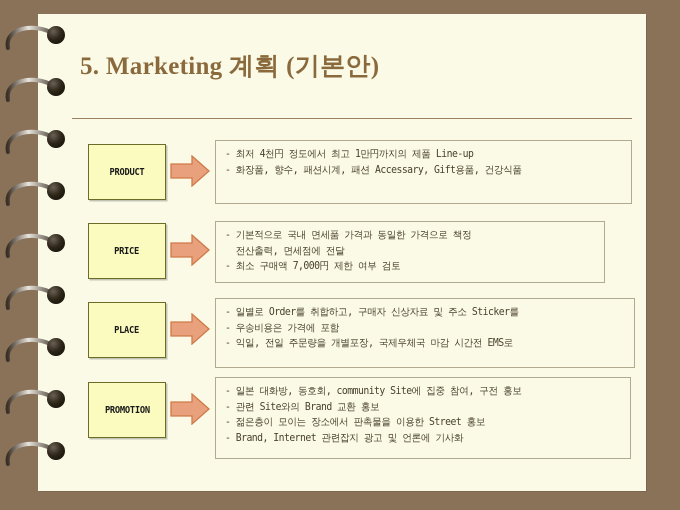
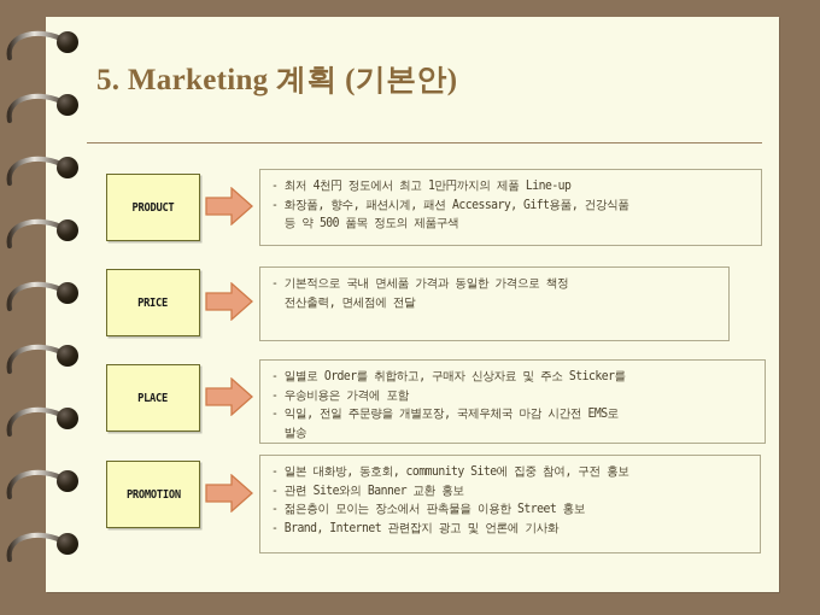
  5. Marketing 계획 (기본안)
  PRODUCT
  - 최저 4천円 정도에서 최고 1만円까지의 제품 Line-up
  - 화장품, 향수, 패션시계, 패션 Accessary, Gift용품, 건강식품
+ 등 약 500 품목 정도의 제품구색
  PRICE
  - 기본적으로 국내 면세품 가격과 동일한 가격으로 책정
  전산출력, 면세점에 전달
- - 최소 구매액 7,000円 제한 여부 검토
  PLACE
  - 일별로 Order를 취합하고, 구매자 신상자료 및 주소 Sticker를
  - 우송비용은 가격에 포함
  - 익일, 전일 주문량을 개별포장, 국제우체국 마감 시간전 EMS로
+ 발송
  PROMOTION
  - 일본 대화방, 동호회, community Site에 집중 참여, 구전 홍보
- - 관련 Site와의 Brand 교환 홍보
+ - 관련 Site와의 Banner 교환 홍보
  - 젊은층이 모이는 장소에서 판촉물을 이용한 Street 홍보
  - Brand, Internet 관련잡지 광고 및 언론에 기사화
